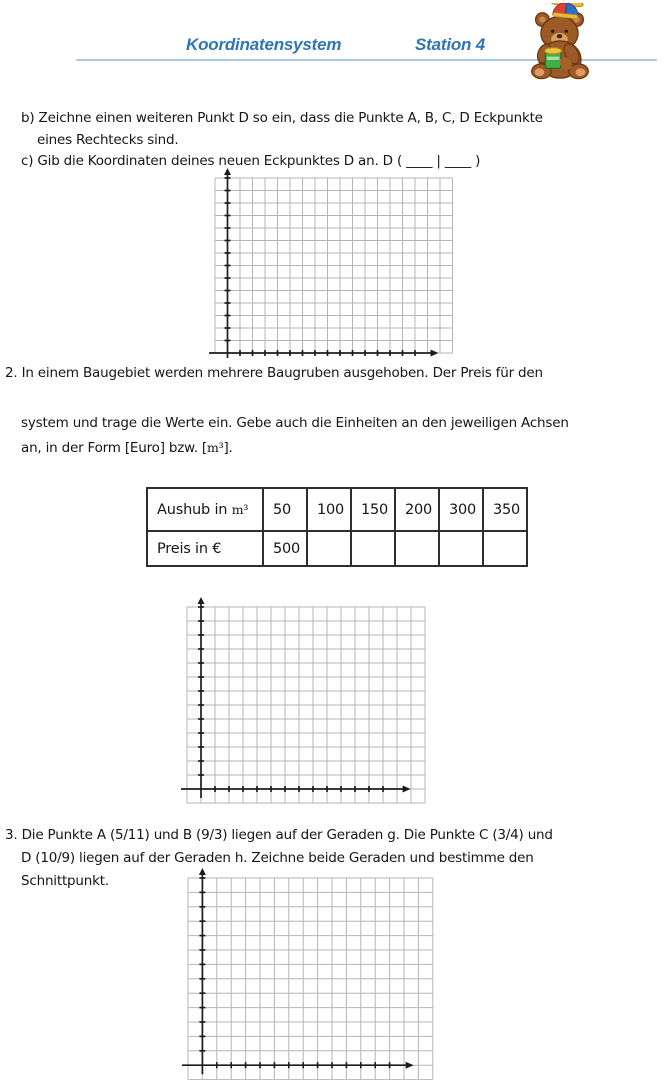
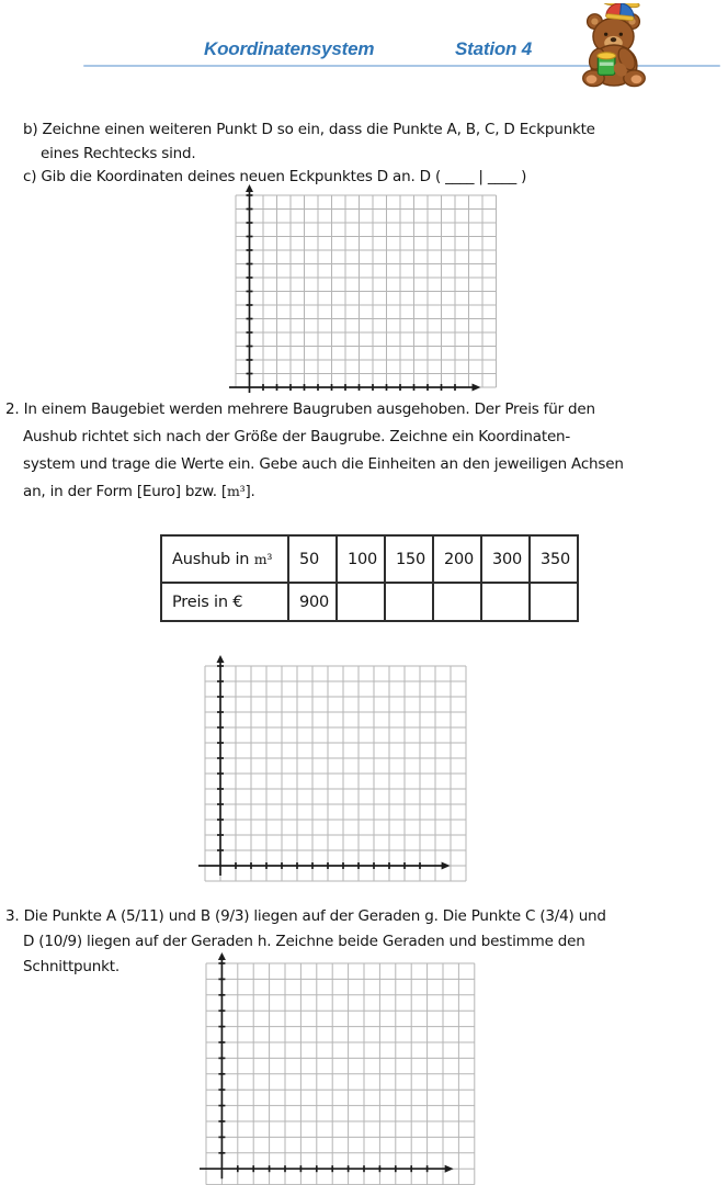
  Koordinatensystem
  Station 4
  b) Zeichne einen weiteren Punkt D so ein, dass die Punkte A, B, C, D Eckpunkte
  eines Rechtecks sind.
  c) Gib die Koordinaten deines neuen Eckpunktes D an. D ( ____ | ____ )
  2. In einem Baugebiet werden mehrere Baugruben ausgehoben. Der Preis für den
+ Aushub richtet sich nach der Größe der Baugrube. Zeichne ein Koordinaten-
  system und trage die Werte ein. Gebe auch die Einheiten an den jeweiligen Achsen
  an, in der Form [Euro] bzw. [m³].
  Aushub in m³	50	100	150	200	300	350
- Preis in €	500
+ Preis in €	900
  3. Die Punkte A (5/11) und B (9/3) liegen auf der Geraden g. Die Punkte C (3/4) und
  D (10/9) liegen auf der Geraden h. Zeichne beide Geraden und bestimme den
  Schnittpunkt.
